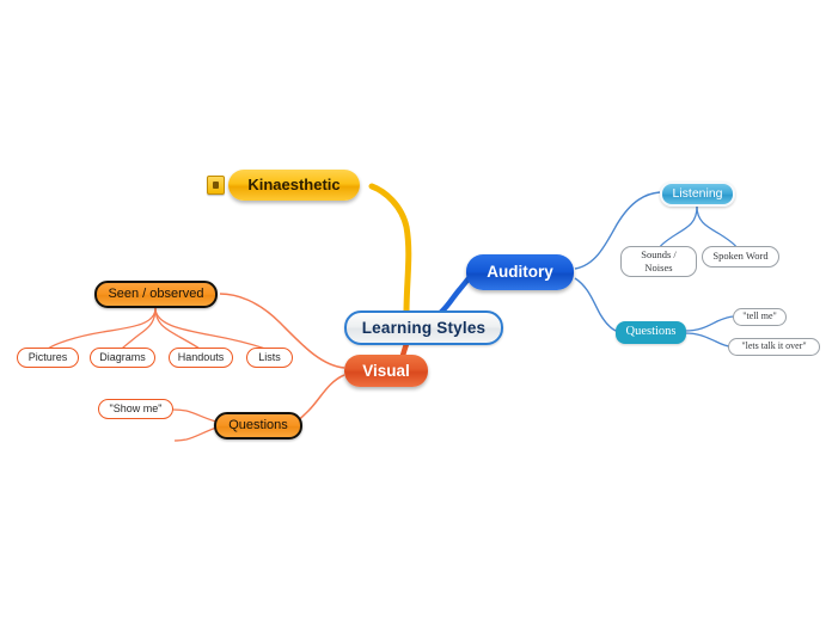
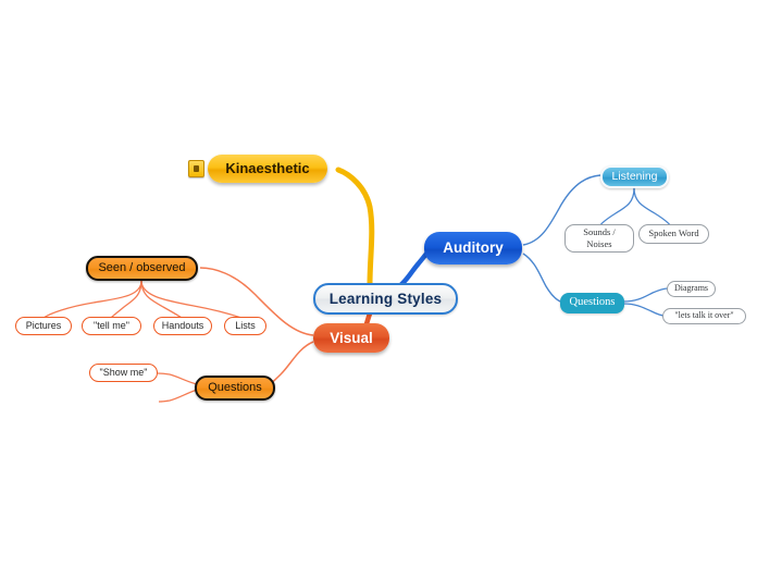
  Learning Styles
  Kinaesthetic
  Auditory
  Listening
  Sounds /
  Noises
  Spoken Word
  Questions
- "tell me"
+ Diagrams
  "lets talk it over"
  Visual
  Seen / observed
  Pictures
- Diagrams
+ "tell me"
  Handouts
  Lists
  Questions
  "Show me"
